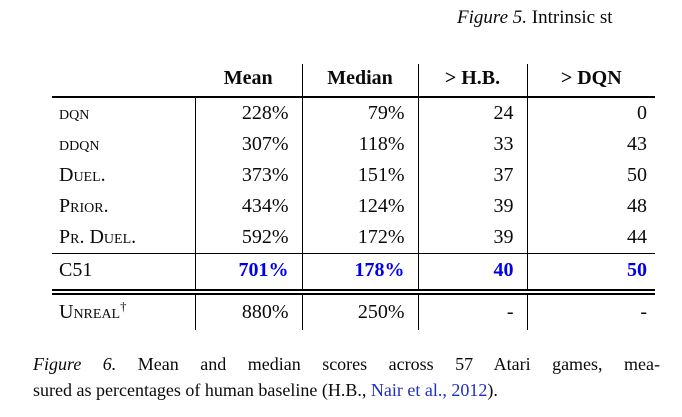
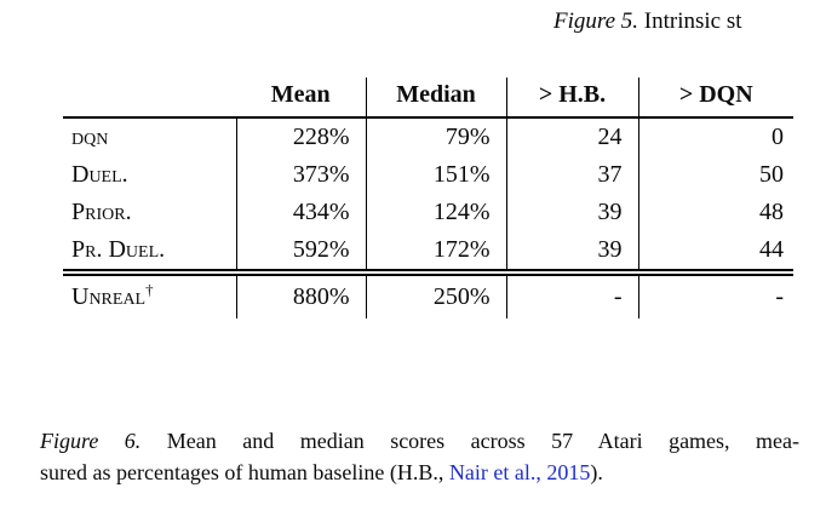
  Figure 5. Intrinsic st
  	Mean	Median	> H.B.	> DQN
  dqn	228%	79%	24	0
- ddqn	307%	118%	33	43
  Duel.	373%	151%	37	50
  Prior.	434%	124%	39	48
  Pr. Duel.	592%	172%	39	44
- C51	701%	178%	40	50
  Unreal†	880%	250%	-	-
  Figure 6. Mean and median scores across 57 Atari games, mea-
- sured as percentages of human baseline (H.B., Nair et al., 2012).
+ sured as percentages of human baseline (H.B., Nair et al., 2015).
